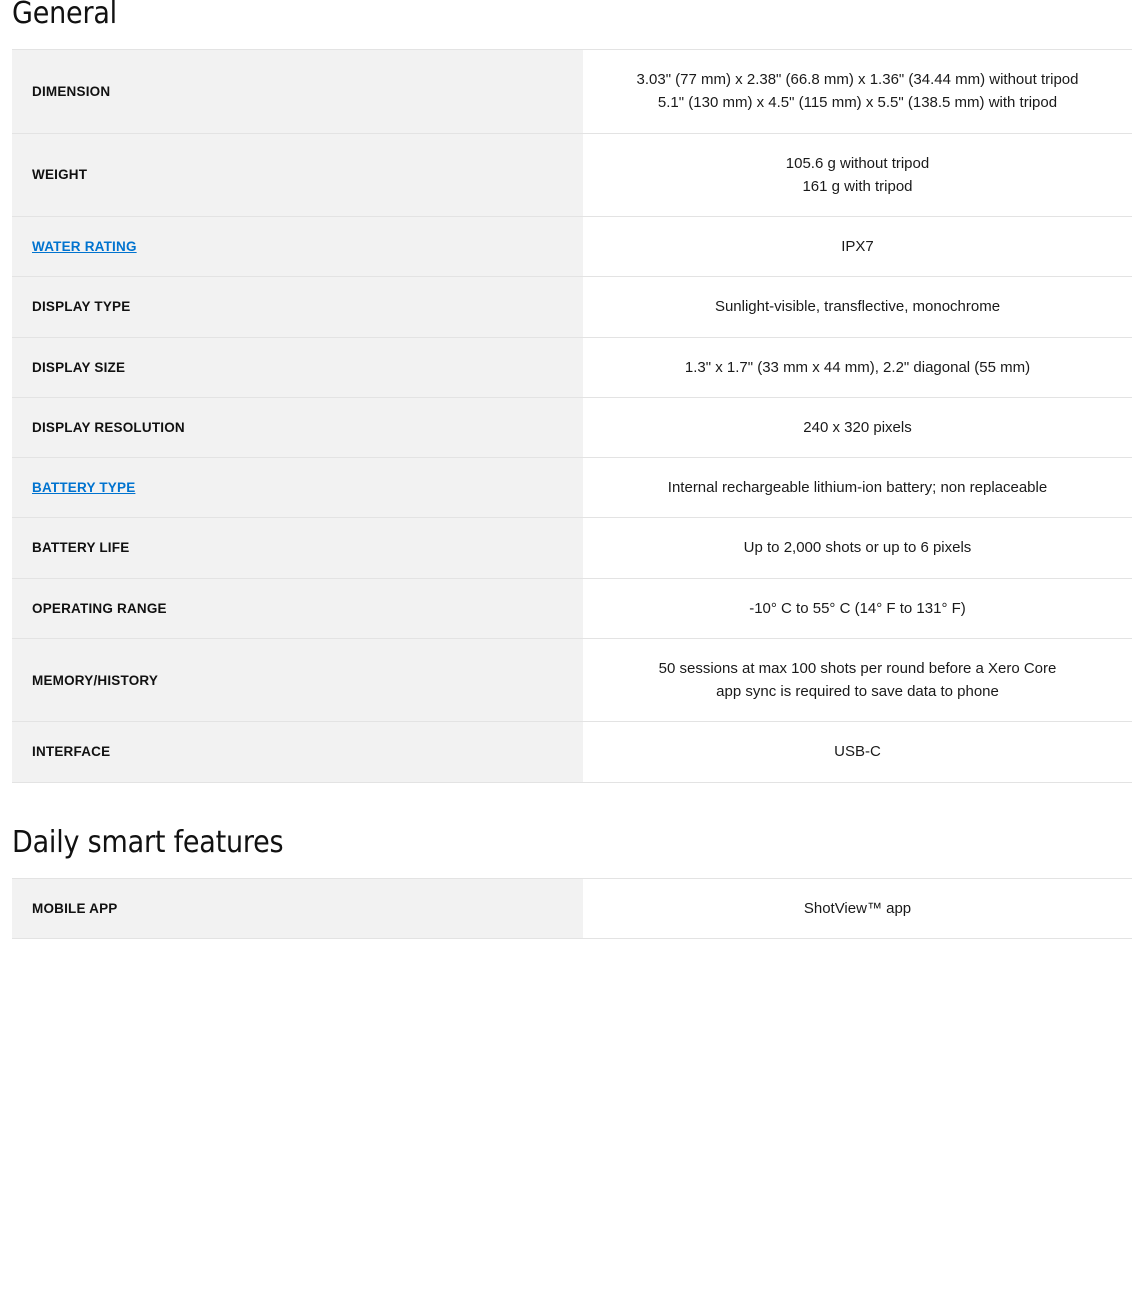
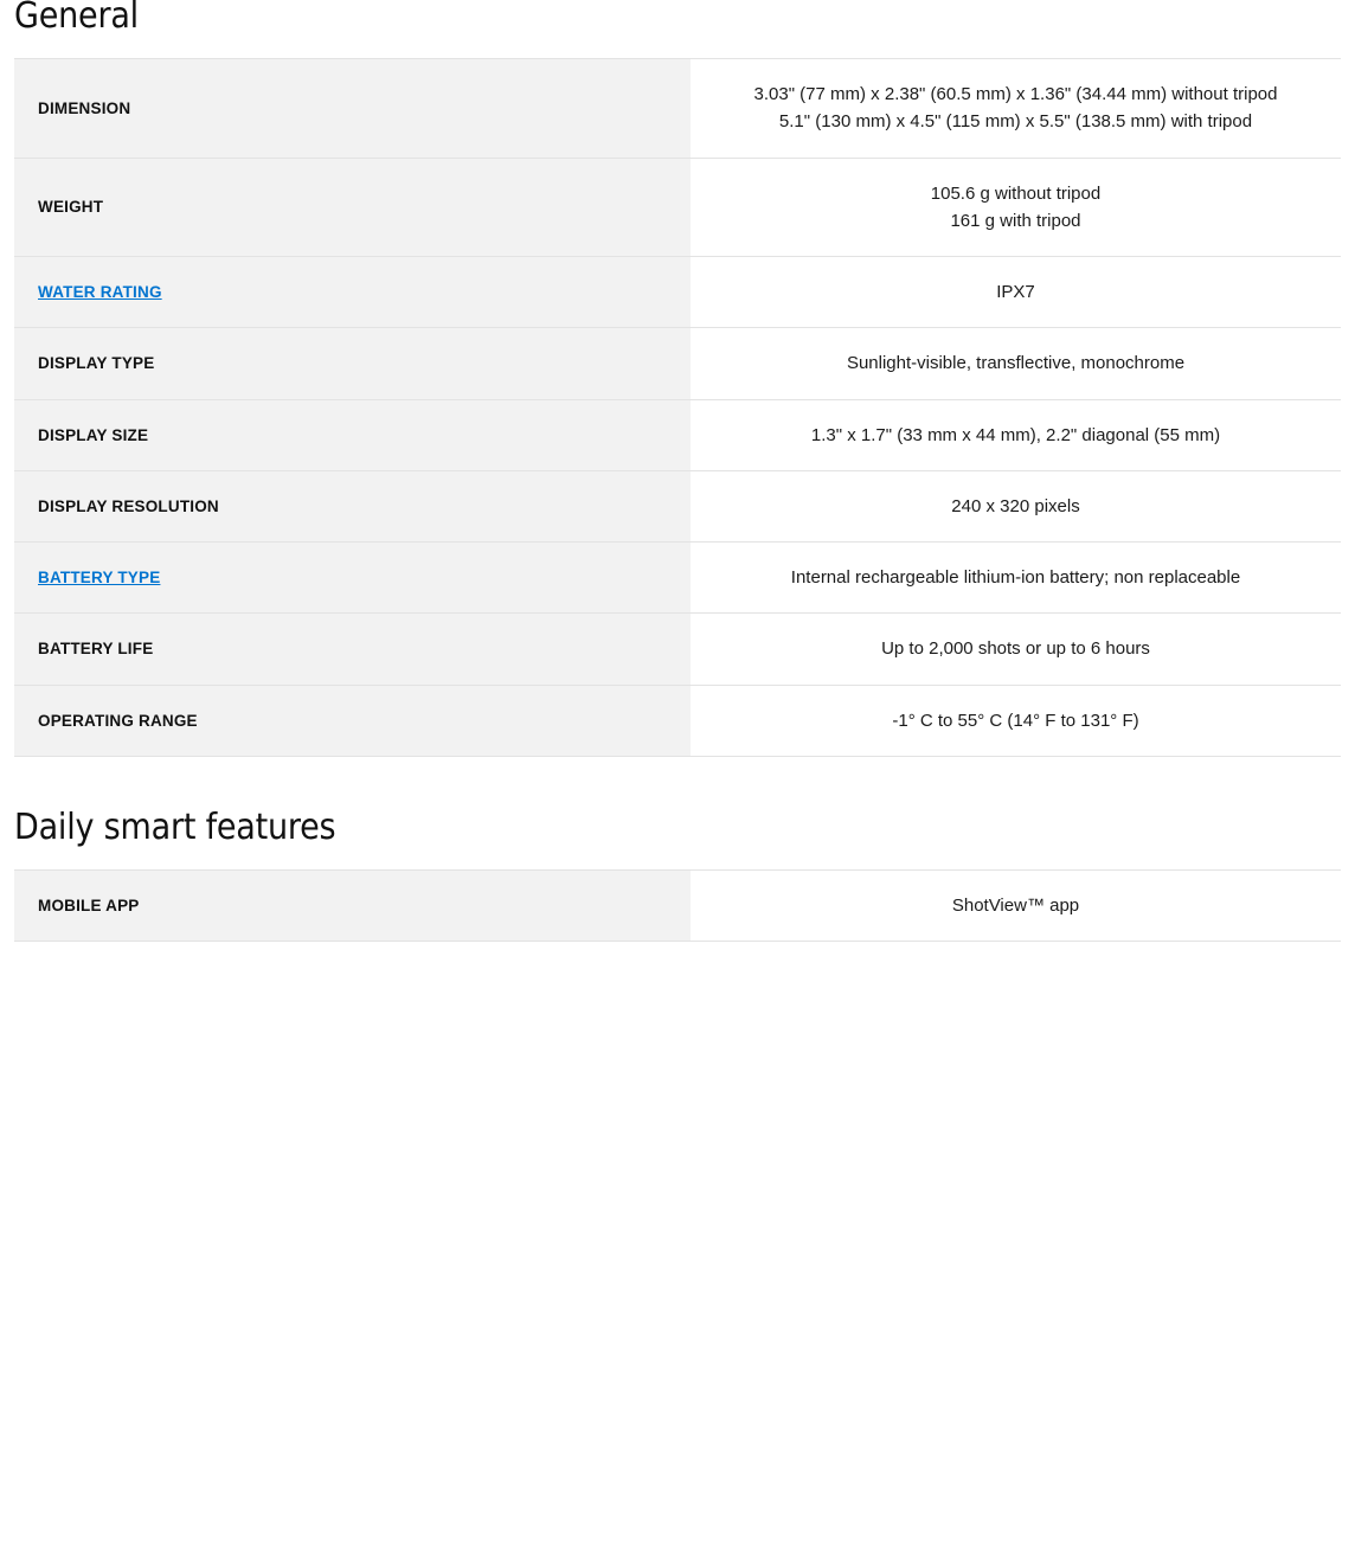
  General
- DIMENSION	3.03" (77 mm) x 2.38" (66.8 mm) x 1.36" (34.44 mm) without tripod5.1" (130 mm) x 4.5" (115 mm) x 5.5" (138.5 mm) with tripod
+ DIMENSION	3.03" (77 mm) x 2.38" (60.5 mm) x 1.36" (34.44 mm) without tripod5.1" (130 mm) x 4.5" (115 mm) x 5.5" (138.5 mm) with tripod
  WEIGHT	105.6 g without tripod161 g with tripod
  WATER RATING	IPX7
  DISPLAY TYPE	Sunlight-visible, transflective, monochrome
  DISPLAY SIZE	1.3" x 1.7" (33 mm x 44 mm), 2.2" diagonal (55 mm)
  DISPLAY RESOLUTION	240 x 320 pixels
  BATTERY TYPE	Internal rechargeable lithium-ion battery; non replaceable
- BATTERY LIFE	Up to 2,000 shots or up to 6 pixels
+ BATTERY LIFE	Up to 2,000 shots or up to 6 hours
- OPERATING RANGE	-10° C to 55° C (14° F to 131° F)
+ OPERATING RANGE	-1° C to 55° C (14° F to 131° F)
- MEMORY/HISTORY	50 sessions at max 100 shots per round before a Xero Coreapp sync is required to save data to phone
- INTERFACE	USB-C
  Daily smart features
  MOBILE APP	ShotView™ app
